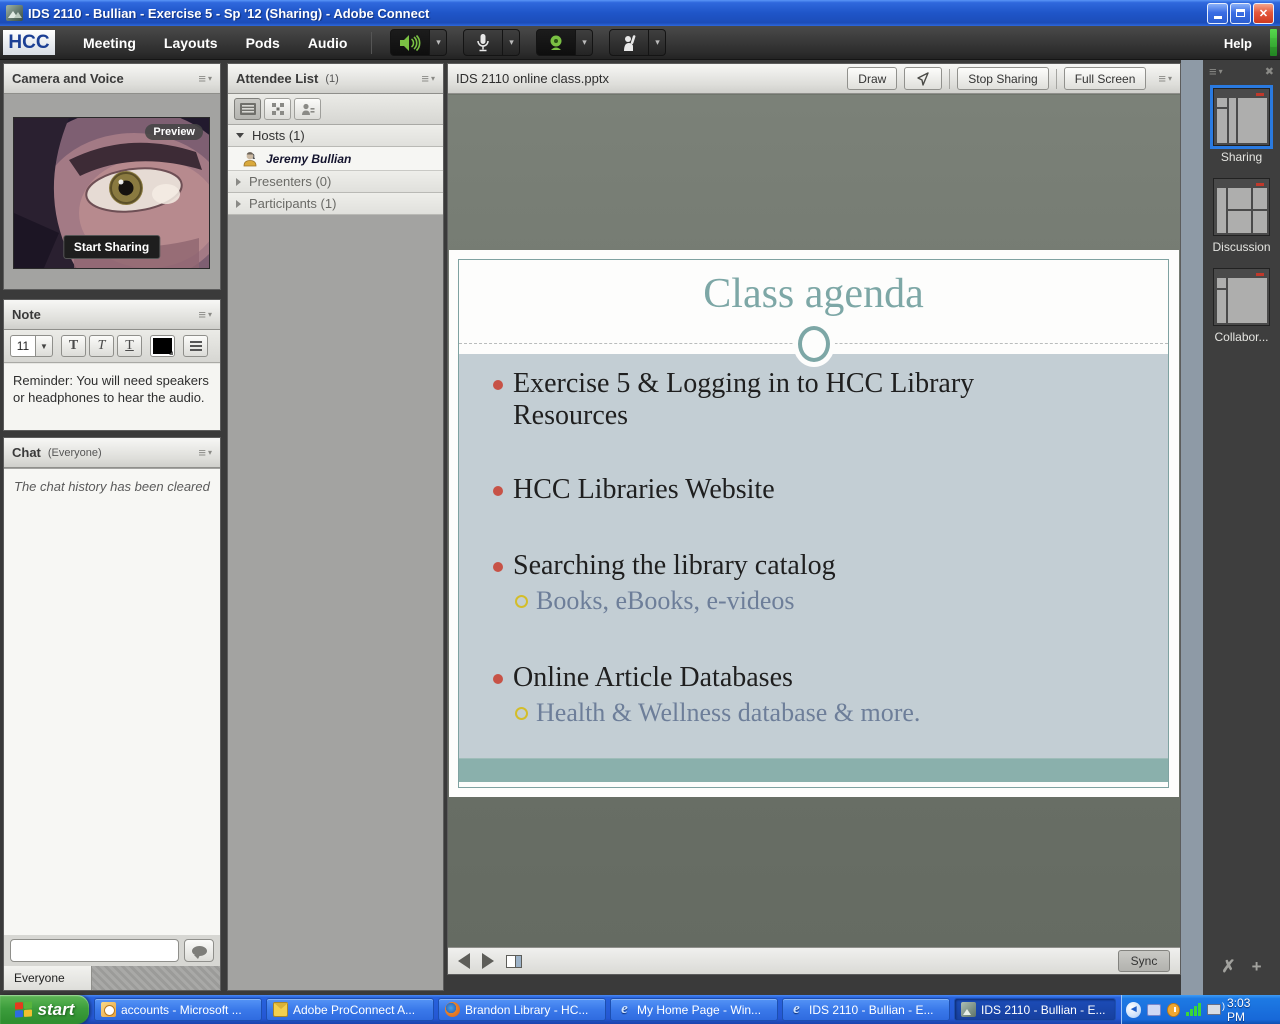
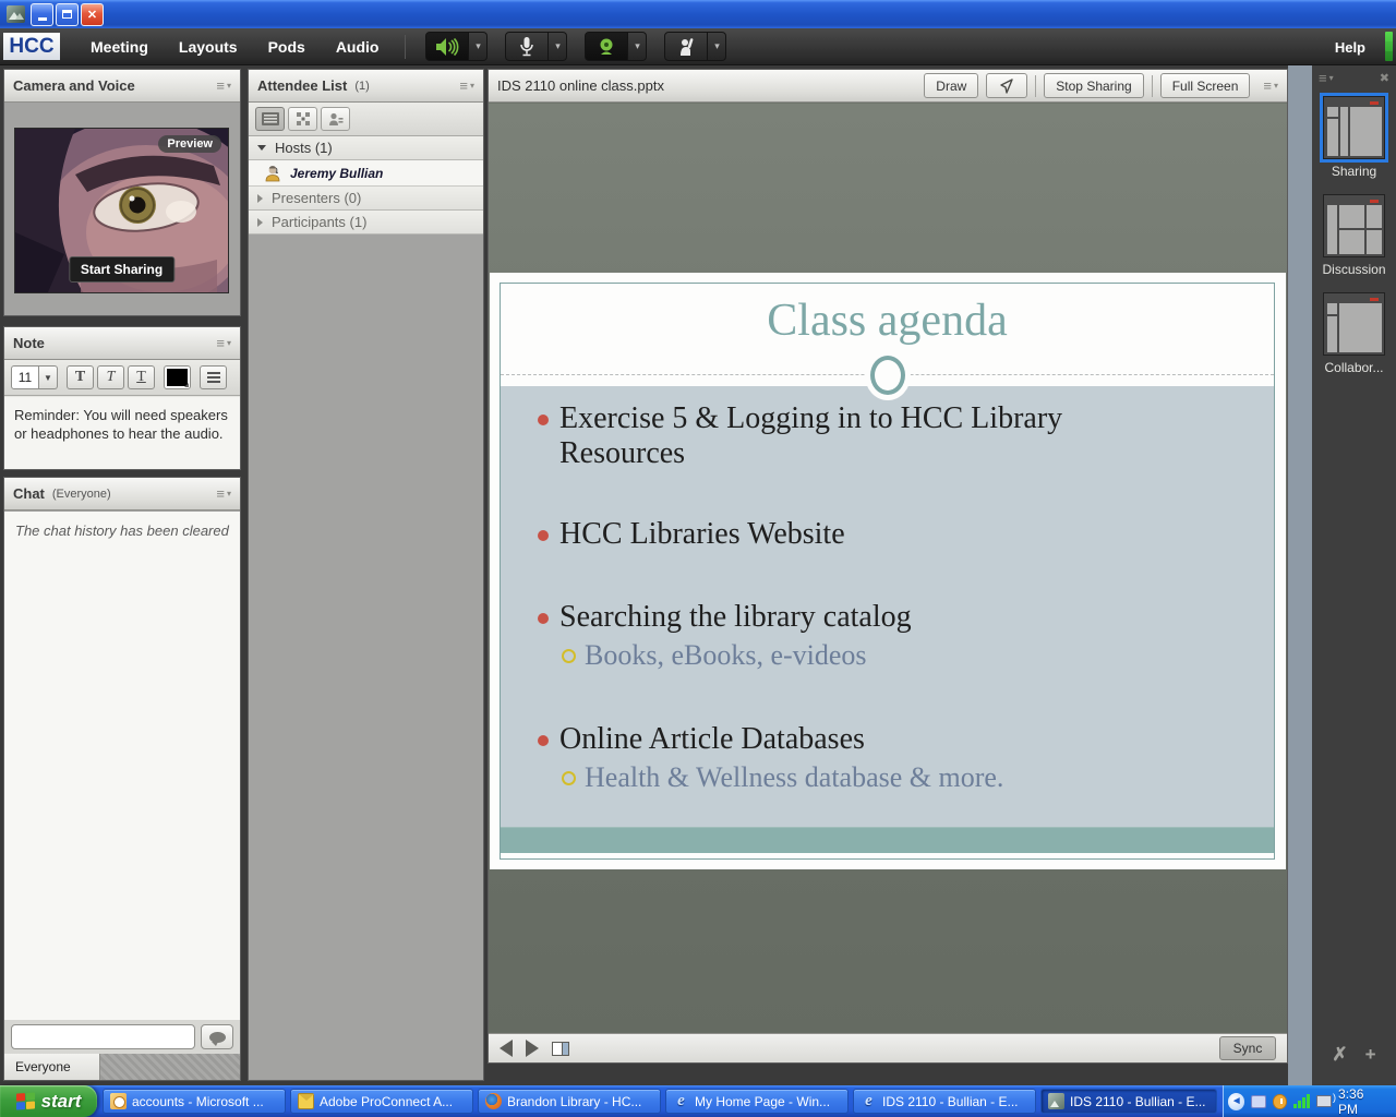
- IDS 2110 - Bullian - Exercise 5 - Sp '12 (Sharing) - Adobe Connect
  ✕
  HCC
  Meeting
  Layouts
  Pods
  Audio
  ▾
  ▾
  ▾
  ▾
  Help
  Camera and Voice
  ≡
  ▾
  Preview
  Start Sharing
  Note
  ≡
  ▾
  11
  ▼
  T
  T
  T
  Reminder: You will need speakers or headphones to hear the audio.
  Chat
  (Everyone)
  ≡
  ▾
  The chat history has been cleared
  Everyone
  Attendee List
  (1)
  ≡
  ▾
  Hosts (1)
  Jeremy Bullian
  Presenters (0)
  Participants (1)
  IDS 2110 online class.pptx
  Draw
  Stop Sharing
  Full Screen
  ≡
  ▾
  Class agenda
  Exercise 5 & Logging in to HCC Library Resources
  HCC Libraries Website
  Searching the library catalog
  Books, eBooks, e-videos
  Online Article Databases
  Health & Wellness database & more.
  Sync
  ≡
  ▾
  ✖
  Sharing
  Discussion
  Collabor...
  ✗
  +
  start
  accounts - Microsoft ...
  Adobe ProConnect A...
  Brandon Library - HC...
  e
  My Home Page - Win...
  e
  IDS 2110 - Bullian - E...
  IDS 2110 - Bullian - E...
  ◄
- 3:03 PM
+ 3:36 PM
